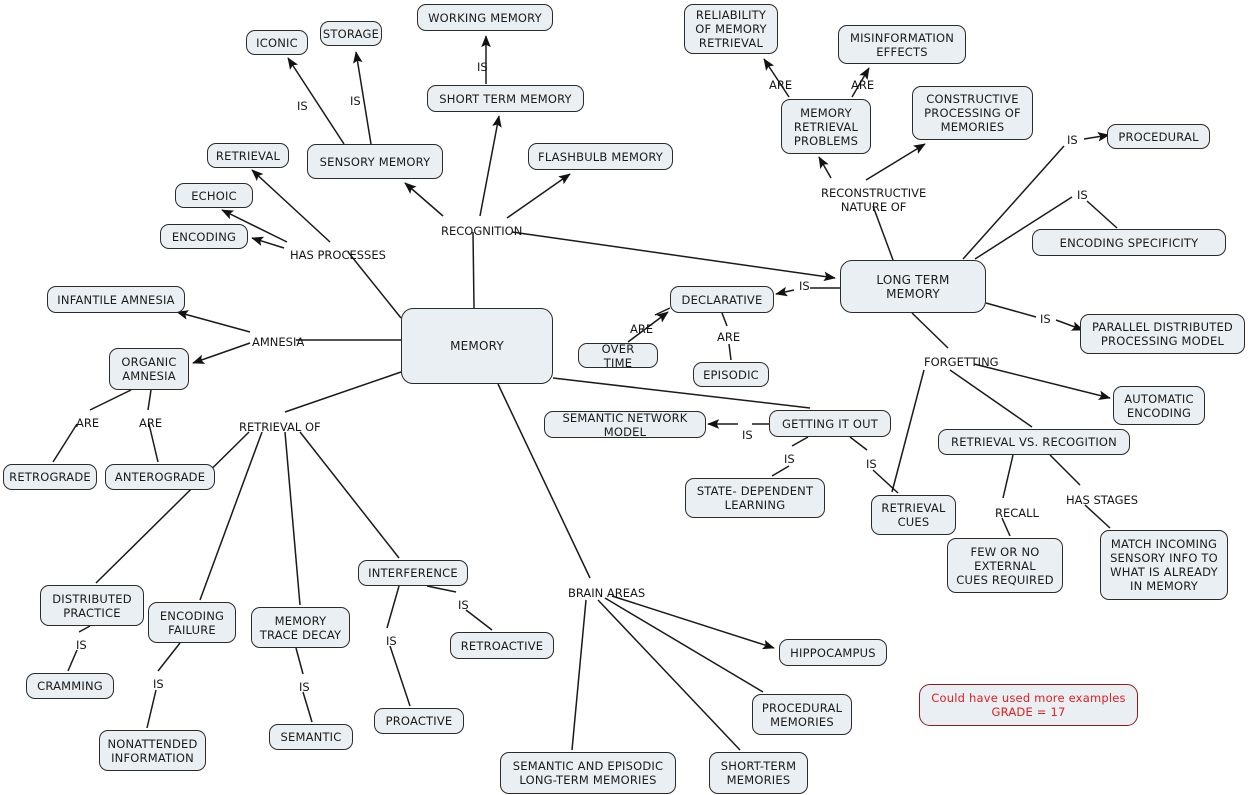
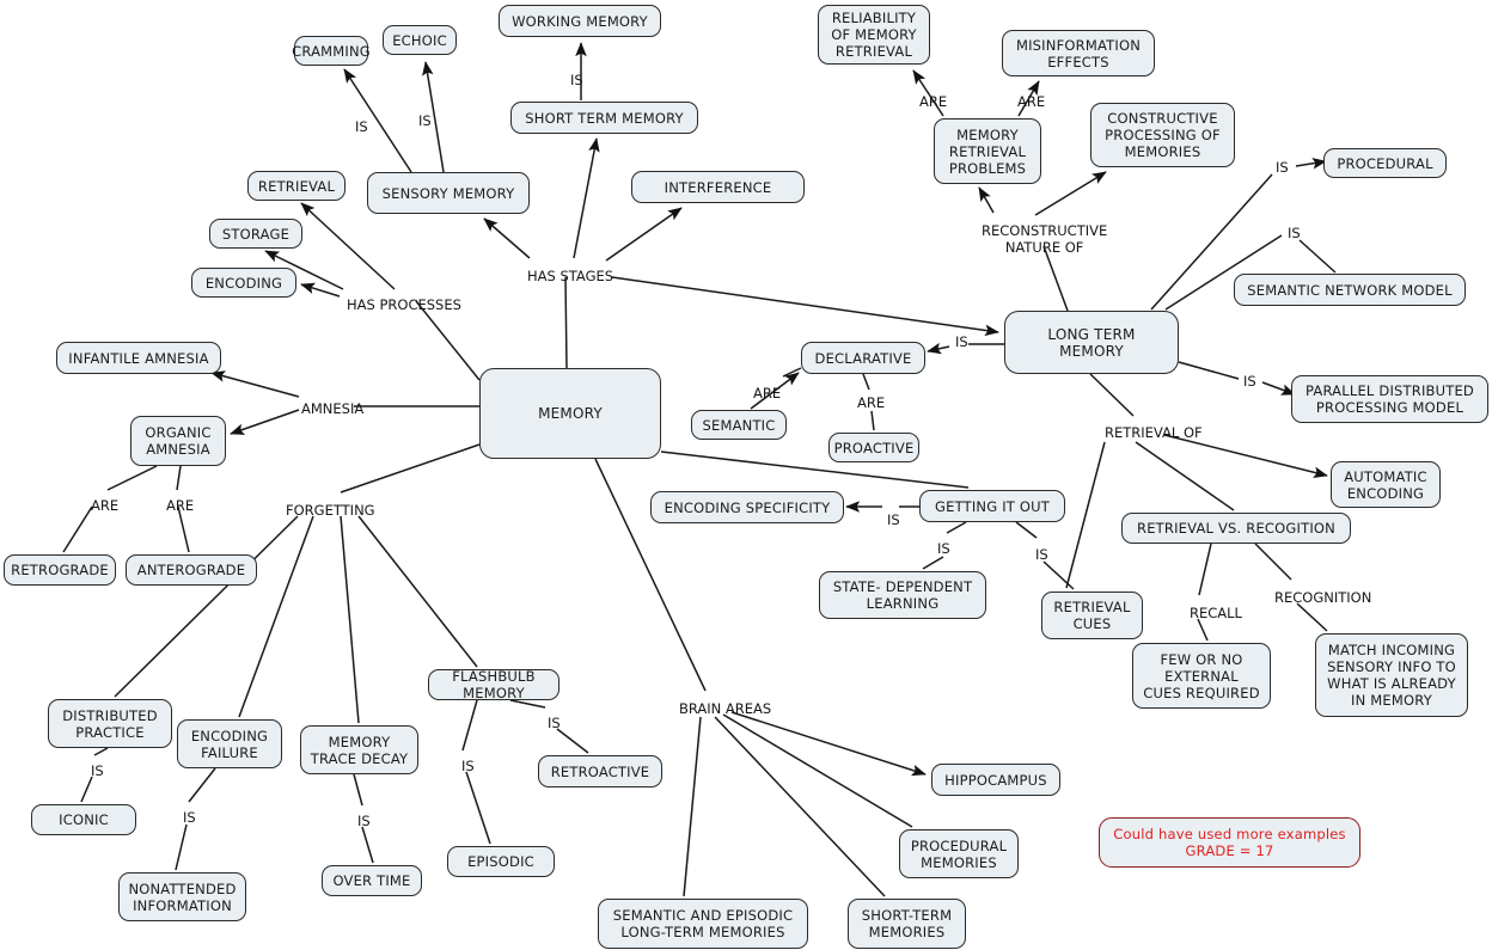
  WORKING MEMORY
  RELIABILITY
  OF MEMORY
  RETRIEVAL
  MISINFORMATION
  EFFECTS
- STORAGE
+ ECHOIC
- ICONIC
+ CRAMMING
  SHORT TERM MEMORY
  MEMORY
  RETRIEVAL
  PROBLEMS
  CONSTRUCTIVE
  PROCESSING OF
  MEMORIES
  PROCEDURAL
  SENSORY MEMORY
- FLASHBULB MEMORY
+ INTERFERENCE
  RETRIEVAL
- ECHOIC
+ STORAGE
- ENCODING SPECIFICITY
+ SEMANTIC NETWORK MODEL
  ENCODING
  DECLARATIVE
  LONG TERM MEMORY
  INFANTILE AMNESIA
  PARALLEL DISTRIBUTED
  PROCESSING MODEL
- OVER TIME
+ SEMANTIC
  MEMORY
  ORGANIC
  AMNESIA
- EPISODIC
+ PROACTIVE
  AUTOMATIC
  ENCODING
- SEMANTIC NETWORK MODEL
+ ENCODING SPECIFICITY
  GETTING IT OUT
  RETRIEVAL VS. RECOGITION
  RETROGRADE
  ANTEROGRADE
  STATE- DEPENDENT
  LEARNING
  RETRIEVAL
  CUES
  FEW OR NO
  EXTERNAL
  CUES REQUIRED
  MATCH INCOMING
  SENSORY INFO TO
  WHAT IS ALREADY
  IN MEMORY
- INTERFERENCE
+ FLASHBULB MEMORY
  DISTRIBUTED
  PRACTICE
  ENCODING
  FAILURE
  MEMORY
  TRACE DECAY
  RETROACTIVE
  HIPPOCAMPUS
- CRAMMING
+ ICONIC
  PROCEDURAL
  MEMORIES
- SEMANTIC
+ OVER TIME
- PROACTIVE
+ EPISODIC
  NONATTENDED
  INFORMATION
  SEMANTIC AND EPISODIC
  LONG-TERM MEMORIES
  SHORT-TERM
  MEMORIES
  Could have used more examples
  GRADE = 17
  IS
  IS
  IS
  ARE
  ARE
- RECOGNITION
+ HAS STAGES
  HAS PROCESSES
  RECONSTRUCTIVE
  NATURE OF
  IS
  IS
  IS
  IS
  ARE
  ARE
  AMNESIA
- FORGETTING
+ RETRIEVAL OF
  ARE
  ARE
- RETRIEVAL OF
+ FORGETTING
  IS
  IS
  IS
  RECALL
- HAS STAGES
+ RECOGNITION
  IS
  BRAIN AREAS
  IS
  IS
  IS
  IS
